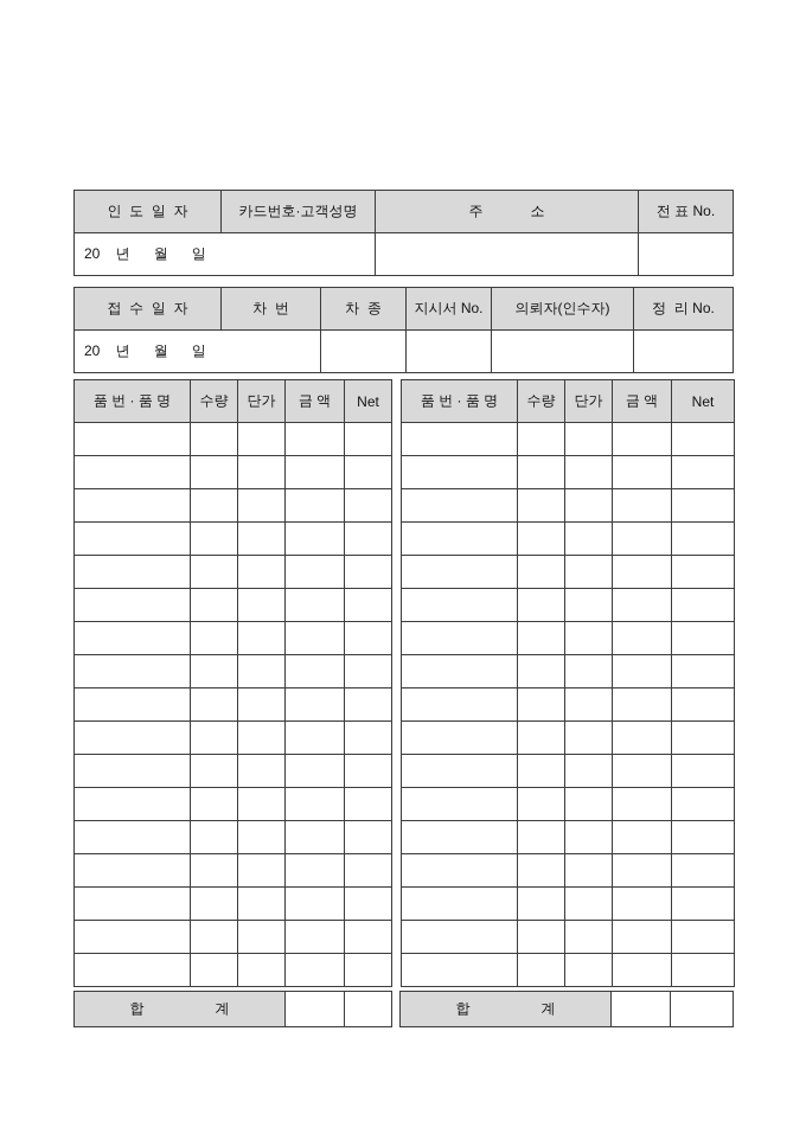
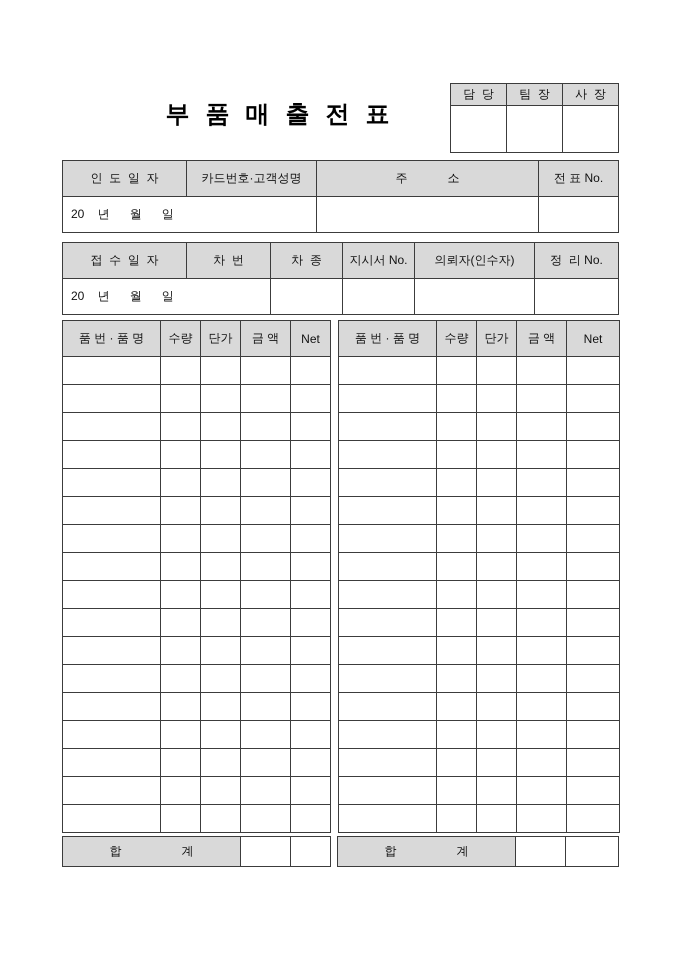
+ 부 품 매 출 전 표
+ 담 당	팀 장	사 장
  인 도 일 자	카드번호·고객성명	주 소	전 표 No.
  20 년 월 일
  접 수 일 자	차 번	차 종	지시서 No.	의뢰자(인수자)	정 리 No.
  20 년 월 일
  품 번 · 품 명	수량	단가	금 액	Net
  품 번 · 품 명	수량	단가	금 액	Net
  합 계
  합 계
